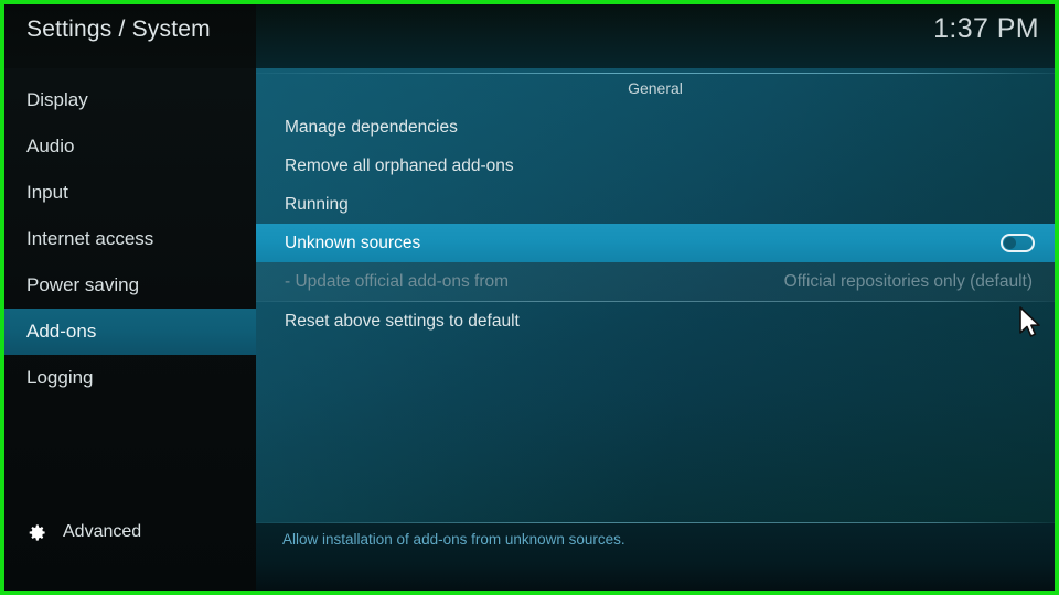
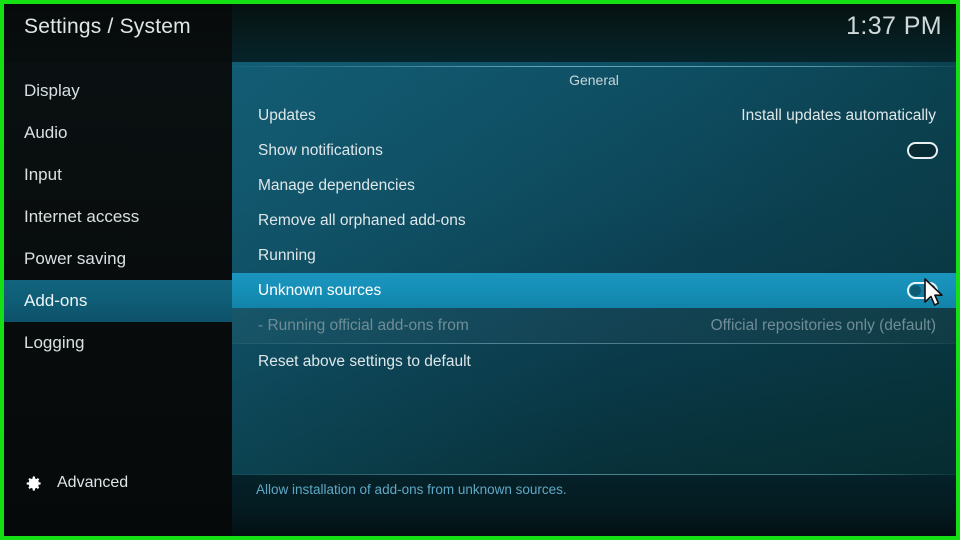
  Settings / System
  1:37 PM
  Display
  Audio
  Input
  Internet access
  Power saving
  Add-ons
  Logging
  Advanced
  General
+ Updates
+ Install updates automatically
+ Show notifications
  Manage dependencies
  Remove all orphaned add-ons
  Running
  Unknown sources
- - Update official add-ons from
+ - Running official add-ons from
  Official repositories only (default)
  Reset above settings to default
  Allow installation of add-ons from unknown sources.
